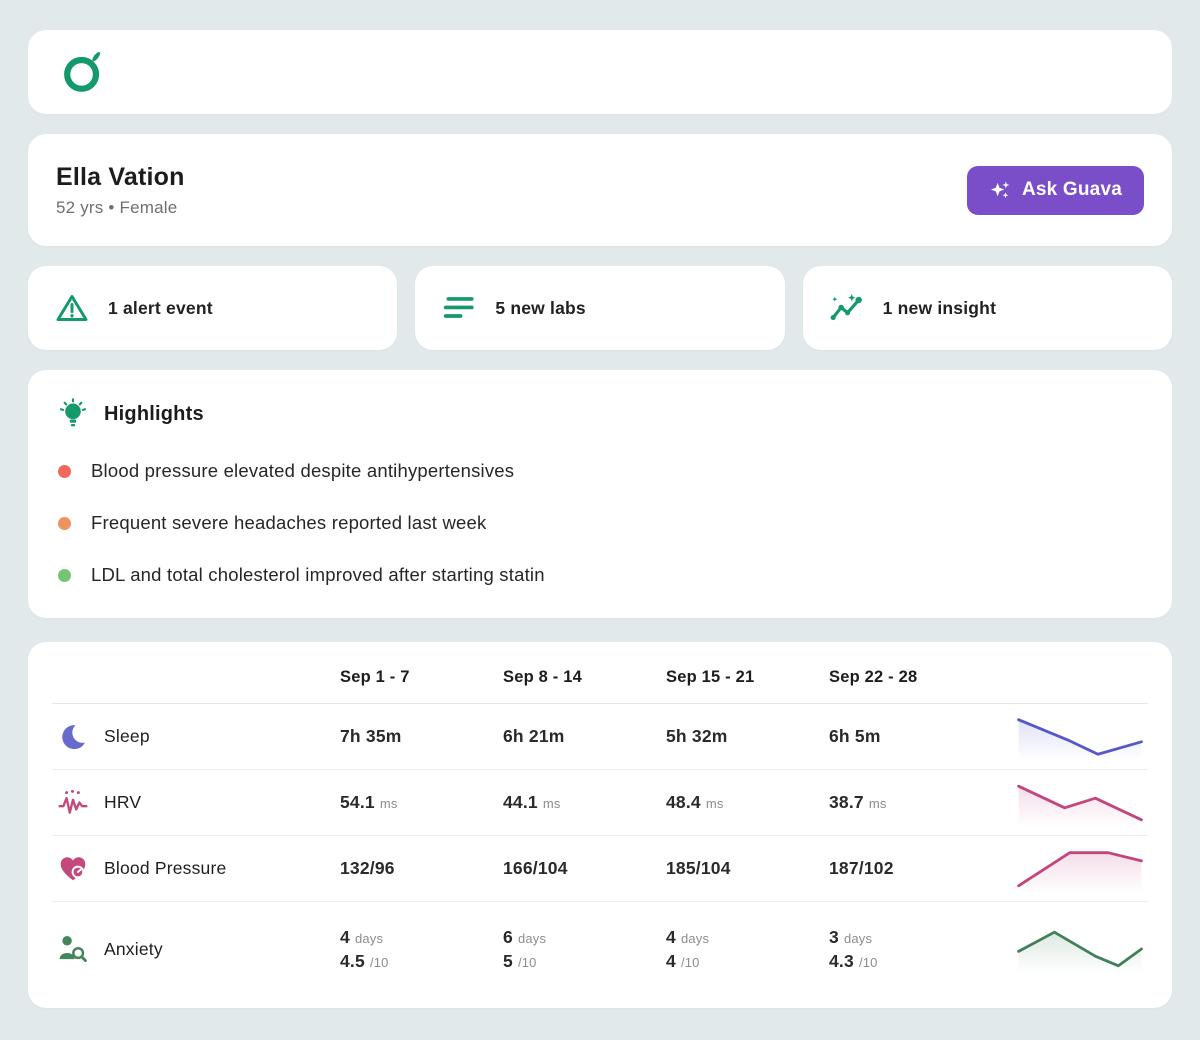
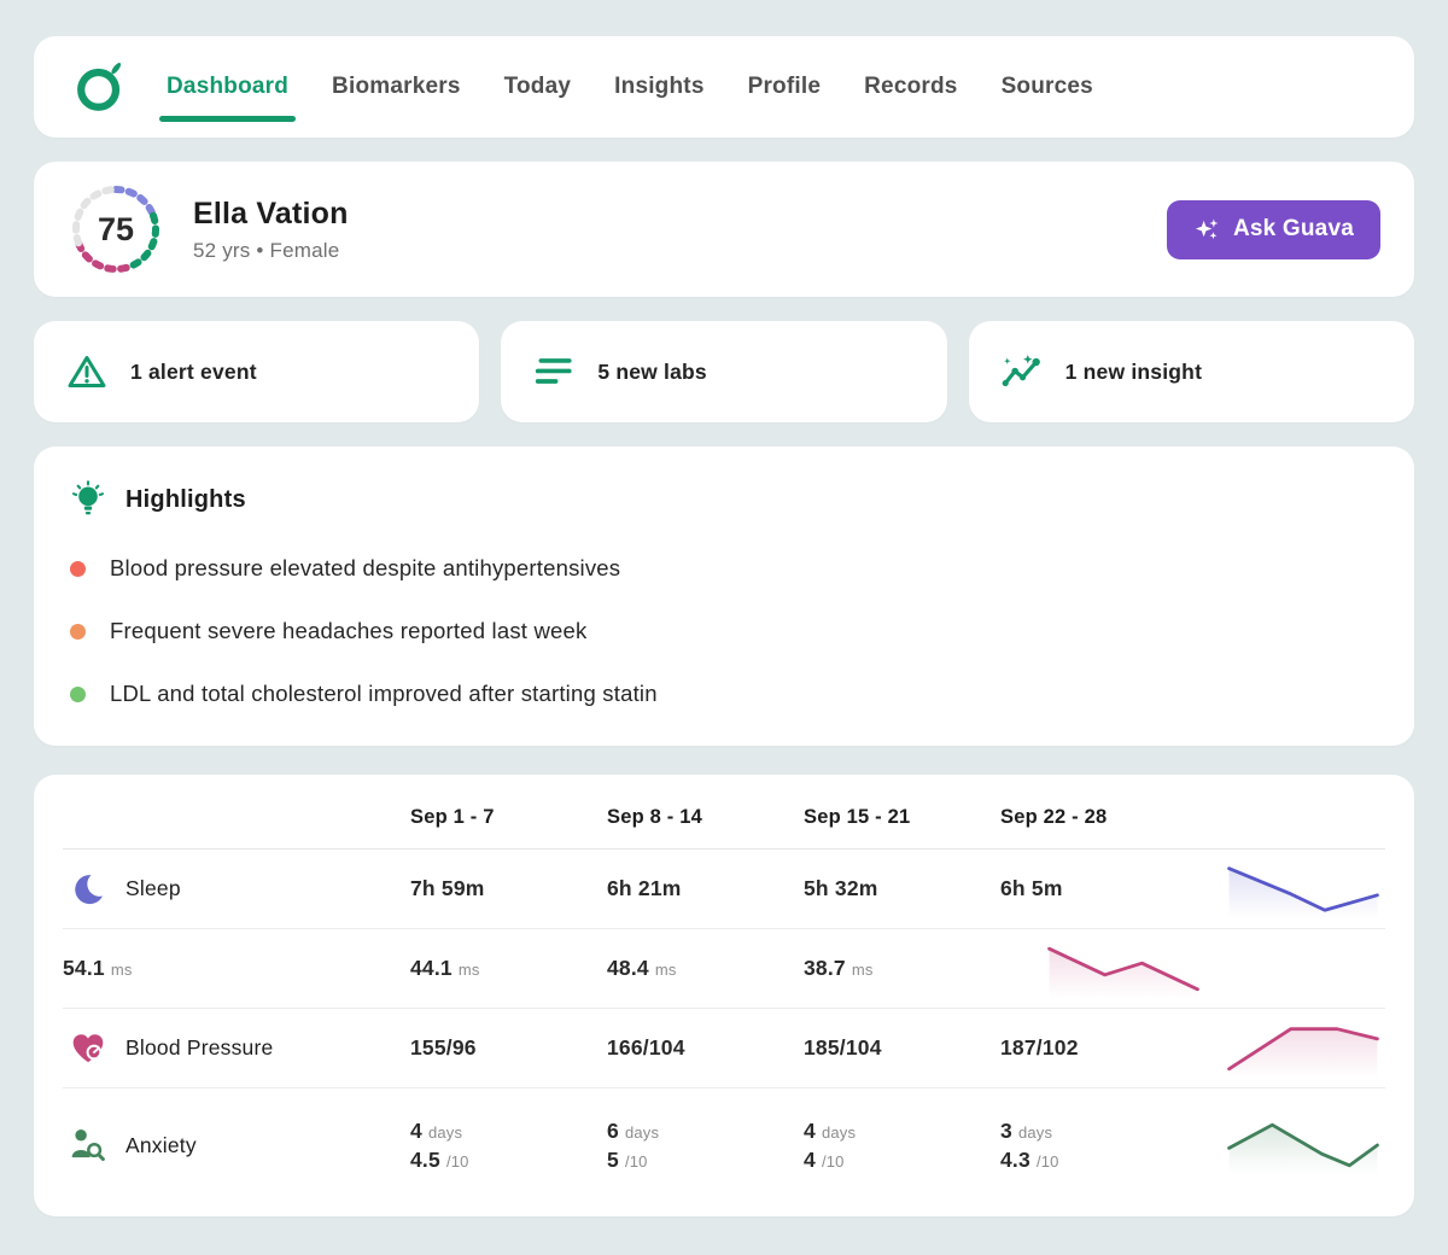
+ Dashboard
+ Biomarkers
+ Today
+ Insights
+ Profile
+ Records
+ Sources
+ 75
  Ella Vation
  52 yrs • Female
  Ask Guava
  1 alert event
  5 new labs
  1 new insight
  Highlights
  Blood pressure elevated despite antihypertensives
  Frequent severe headaches reported last week
  LDL and total cholesterol improved after starting statin
  Sep 1 - 7
  Sep 8 - 14
  Sep 15 - 21
  Sep 22 - 28
  Sleep
- 7h 35m
+ 7h 59m
  6h 21m
  5h 32m
  6h 5m
- HRV
  54.1
  ms
  44.1
  ms
  48.4
  ms
  38.7
  ms
  Blood Pressure
- 132/96
+ 155/96
  166/104
  185/104
  187/102
  Anxiety
  4
  days
  4.5
  /10
  6
  days
  5
  /10
  4
  days
  4
  /10
  3
  days
  4.3
  /10
